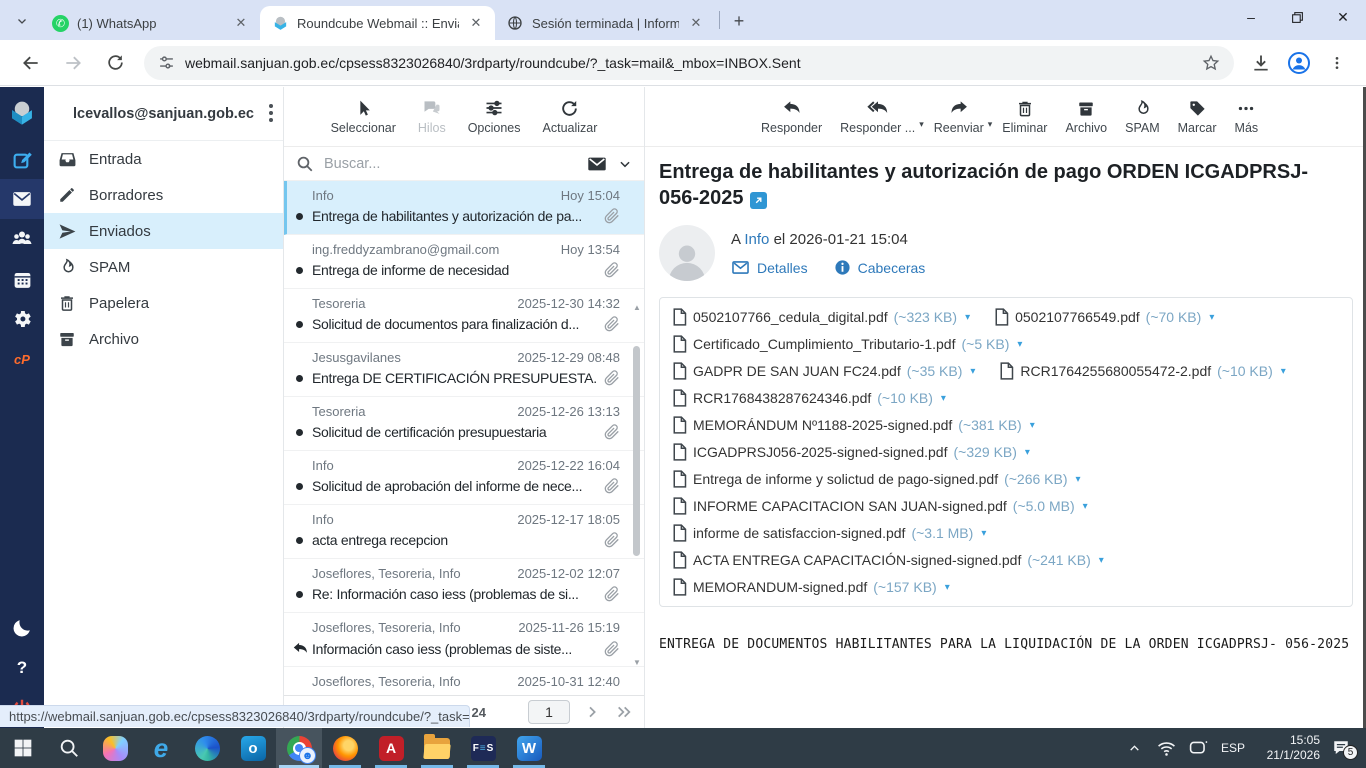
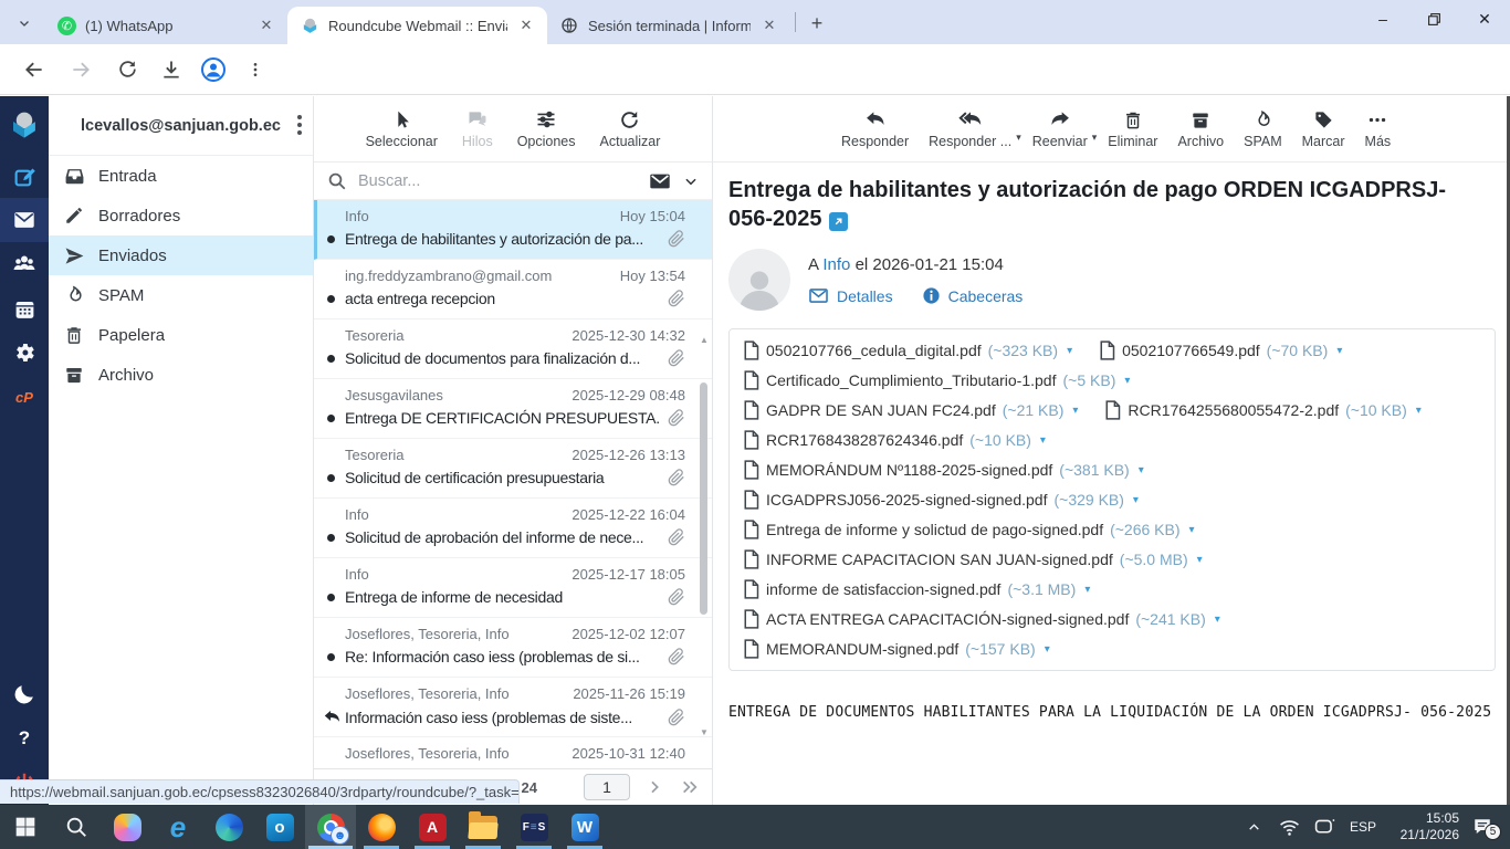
  ✆
  (1) WhatsApp
  ✕
  Roundcube Webmail :: Envi
  ✕
  Sesión terminada | Inform
  ✕
  +
  –
  ✕
- webmail.sanjuan.gob.ec/cpsess8323026840/3rdparty/roundcube/?_task=mail&_mbox=INBOX.Sent
  cP
  ?
  lcevallos@sanjuan.gob.ec
  Entrada
  Borradores
  Enviados
  SPAM
  Papelera
  Archivo
  Seleccionar
  Hilos
  Opciones
  Actualizar
  Buscar...
  Info
  Hoy 15:04
  Entrega de habilitantes y autorización de pa...
  ing.freddyzambrano@gmail.com
  Hoy 13:54
- Entrega de informe de necesidad
+ acta entrega recepcion
  Tesoreria
  2025-12-30 14:32
  Solicitud de documentos para finalización d...
  Jesusgavilanes
  2025-12-29 08:48
  Entrega DE CERTIFICACIÓN PRESUPUESTA.
  Tesoreria
  2025-12-26 13:13
  Solicitud de certificación presupuestaria
  Info
  2025-12-22 16:04
  Solicitud de aprobación del informe de nece...
  Info
  2025-12-17 18:05
- acta entrega recepcion
+ Entrega de informe de necesidad
  Joseflores, Tesoreria, Info
  2025-12-02 12:07
  Re: Información caso iess (problemas de si...
  Joseflores, Tesoreria, Info
  2025-11-26 15:19
  Información caso iess (problemas de siste...
  Joseflores, Tesoreria, Info
  2025-10-31 12:40
  ▲
  ▼
  1
  Responder
  Responder ...
  ▾
  Reenviar
  ▾
  Eliminar
  Archivo
  SPAM
  Marcar
  Más
  Entrega de habilitantes y autorización de pago ORDEN ICGADPRSJ- 056-2025
  A Info el 2026-01-21 15:04
  Detalles
  Cabeceras
  0502107766_cedula_digital.pdf
  (~323 KB)
  ▾
  0502107766549.pdf
  (~70 KB)
  ▾
  Certificado_Cumplimiento_Tributario-1.pdf
  (~5 KB)
  ▾
  GADPR DE SAN JUAN FC24.pdf
- (~35 KB)
+ (~21 KB)
  ▾
  RCR1764255680055472-2.pdf
  (~10 KB)
  ▾
  RCR1768438287624346.pdf
  (~10 KB)
  ▾
  MEMORÁNDUM Nº1188-2025-signed.pdf
  (~381 KB)
  ▾
  ICGADPRSJ056-2025-signed-signed.pdf
  (~329 KB)
  ▾
  Entrega de informe y solictud de pago-signed.pdf
  (~266 KB)
  ▾
  INFORME CAPACITACION SAN JUAN-signed.pdf
  (~5.0 MB)
  ▾
  informe de satisfaccion-signed.pdf
  (~3.1 MB)
  ▾
  ACTA ENTREGA CAPACITACIÓN-signed-signed.pdf
  (~241 KB)
  ▾
  MEMORANDUM-signed.pdf
  (~157 KB)
  ▾
  ENTREGA DE DOCUMENTOS HABILITANTES PARA LA LIQUIDACIÓN DE LA ORDEN ICGADPRSJ- 056-2025
  https://webmail.sanjuan.gob.ec/cpsess8323026840/3rdparty/roundcube/?_task=
  e
  o
  ☻
  A
  F
  ≡
  S
  W
  ESP
  15:05
  21/1/2026
  5
